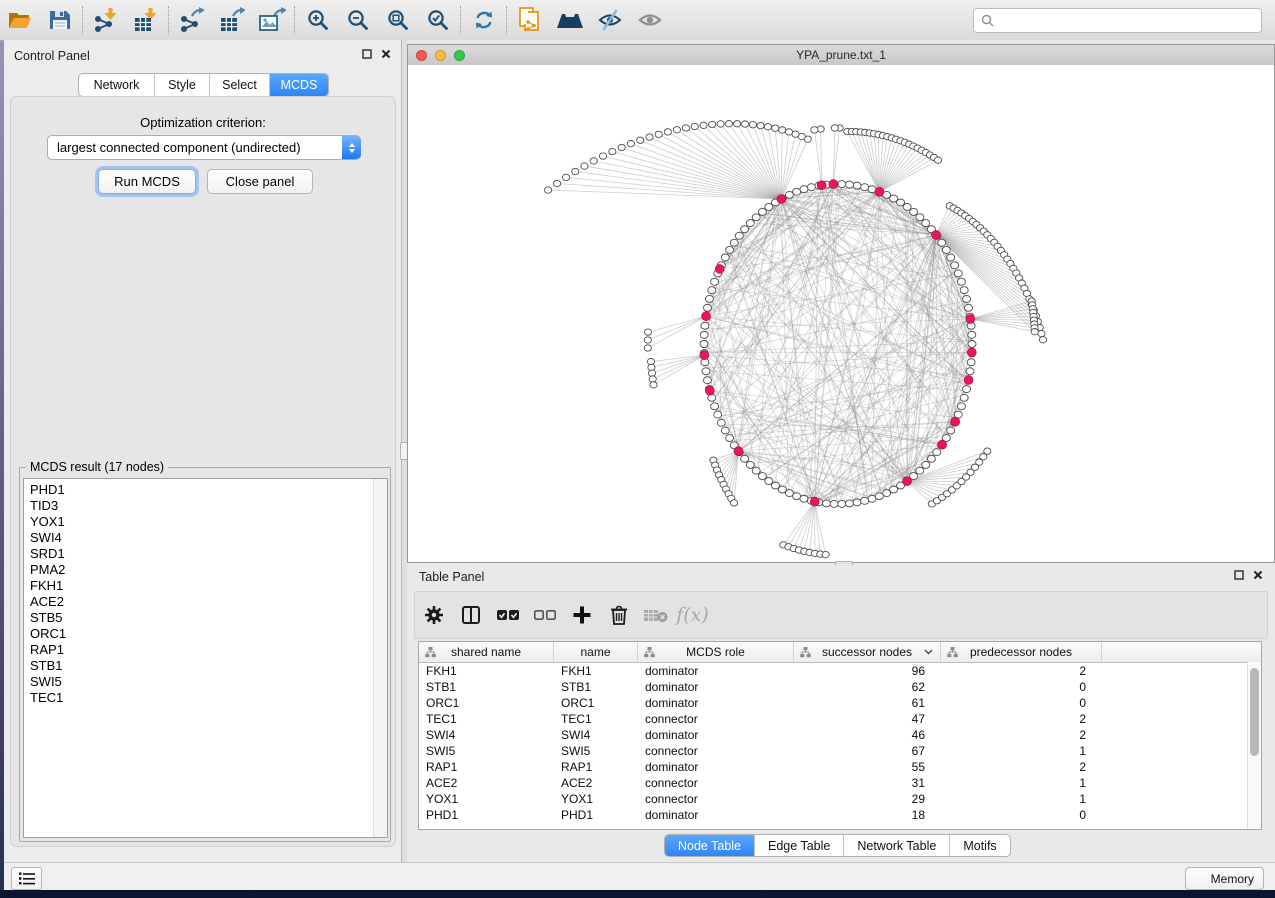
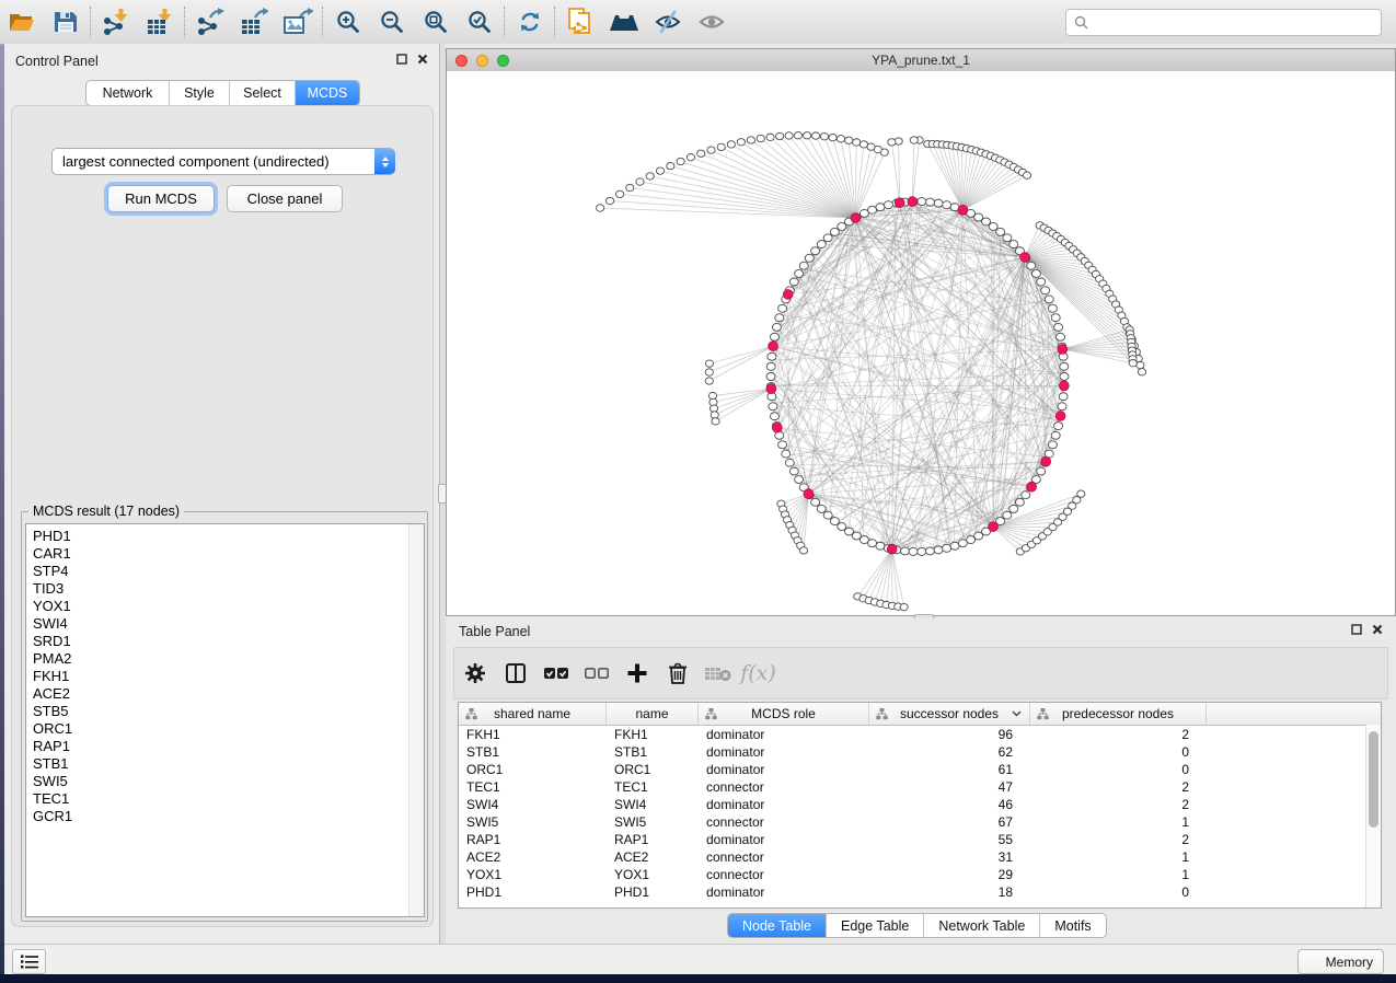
  Control Panel
  Network
  Style
  Select
  MCDS
- Optimization criterion:
  largest connected component (undirected)
  Run MCDS
  Close panel
  MCDS result (17 nodes)
  PHD1
+ CAR1
+ STP4
  TID3
  YOX1
  SWI4
  SRD1
  PMA2
  FKH1
  ACE2
  STB5
  ORC1
  RAP1
  STB1
  SWI5
  TEC1
+ GCR1
  YPA_prune.txt_1
  Table Panel
  f(x)
  shared name
  name
  MCDS role
  successor nodes
  predecessor nodes
  FKH1
  FKH1
  dominator
  96
  2
  STB1
  STB1
  dominator
  62
  0
  ORC1
  ORC1
  dominator
  61
  0
  TEC1
  TEC1
  connector
  47
  2
  SWI4
  SWI4
  dominator
  46
  2
  SWI5
  SWI5
  connector
  67
  1
  RAP1
  RAP1
  dominator
  55
  2
  ACE2
  ACE2
  connector
  31
  1
  YOX1
  YOX1
  connector
  29
  1
  PHD1
  PHD1
  dominator
  18
  0
  Node Table
  Edge Table
  Network Table
  Motifs
  Memory
